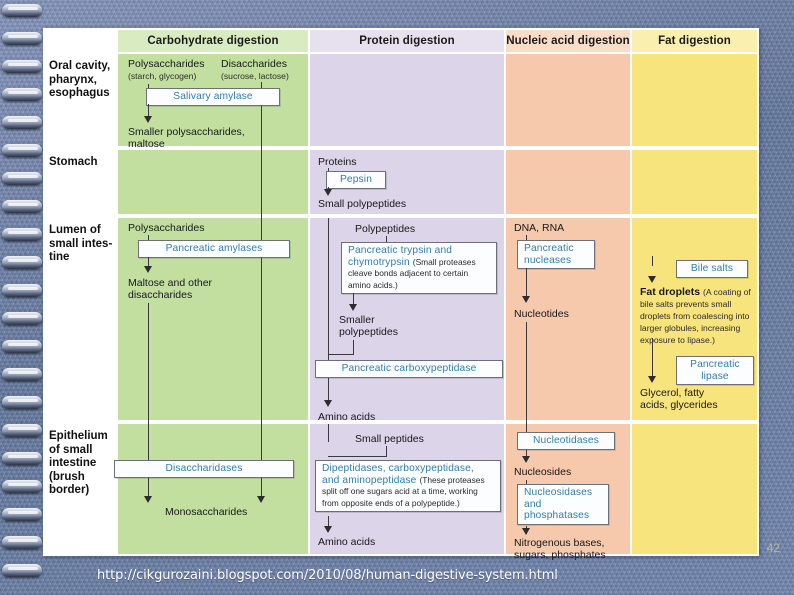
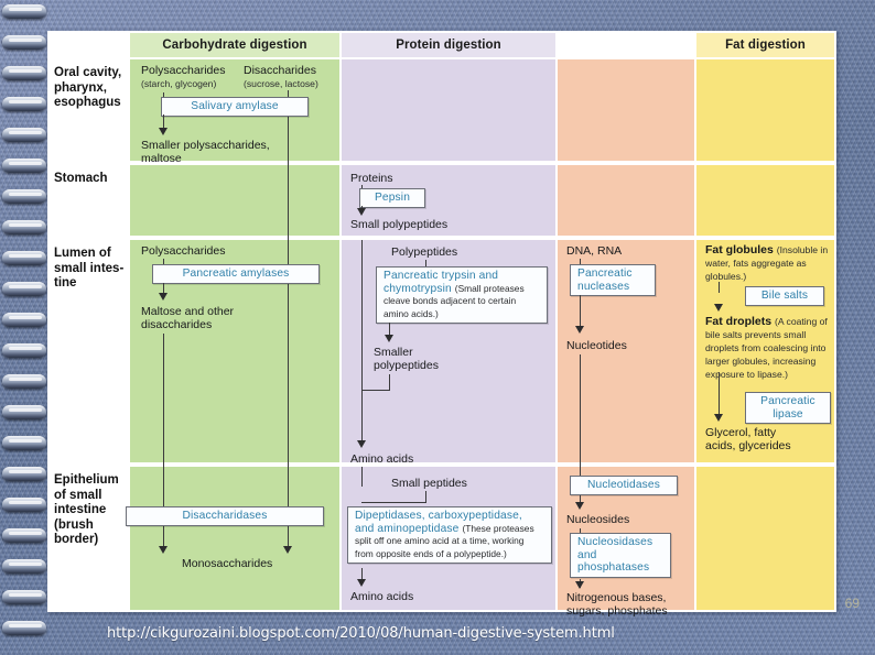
  Carbohydrate digestion
  Protein digestion
- Nucleic acid digestion
  Fat digestion
  Oral cavity,
  pharynx,
  esophagus
  Stomach
  Lumen of
  small intes-
  tine
  Epithelium
  of small
  intestine
  (brush
  border)
  Polysaccharides
  (starch, glycogen)
  Disaccharides
  (sucrose, lactose)
  Salivary amylase
  Smaller polysaccharides,
  maltose
  Polysaccharides
  Pancreatic amylases
  Maltose and other
  disaccharides
  Disaccharidases
  Monosaccharides
  Proteins
  Pepsin
  Small polypeptides
  Polypeptides
  Pancreatic trypsin and chymotrypsin (Small proteases cleave bonds adjacent to certain amino acids.)
  Smaller
  polypeptides
- Pancreatic carboxypeptidase
  Amino acids
  Small peptides
- Dipeptidases, carboxypeptidase, and aminopeptidase (These proteases split off one sugars acid at a time, working from opposite ends of a polypeptide.)
+ Dipeptidases, carboxypeptidase, and aminopeptidase (These proteases split off one amino acid at a time, working from opposite ends of a polypeptide.)
  Amino acids
  DNA, RNA
  Pancreatic nucleases
  Nucleotides
  Nucleotidases
  Nucleosides
  Nucleosidases and phosphatases
  Nitrogenous bases,
  sugars, phosphates
+ Fat globules (Insoluble in water, fats aggregate as globules.)
  Bile salts
  Fat droplets (A coating of bile salts prevents small droplets from coalescing into larger globules, increasing exosure to lipase.)
  Pancreatic lipase
  Glycerol, fatty
  acids, glycerides
  http://cikgurozaini.blogspot.com/2010/08/human-digestive-system.html
- 42
+ 69
